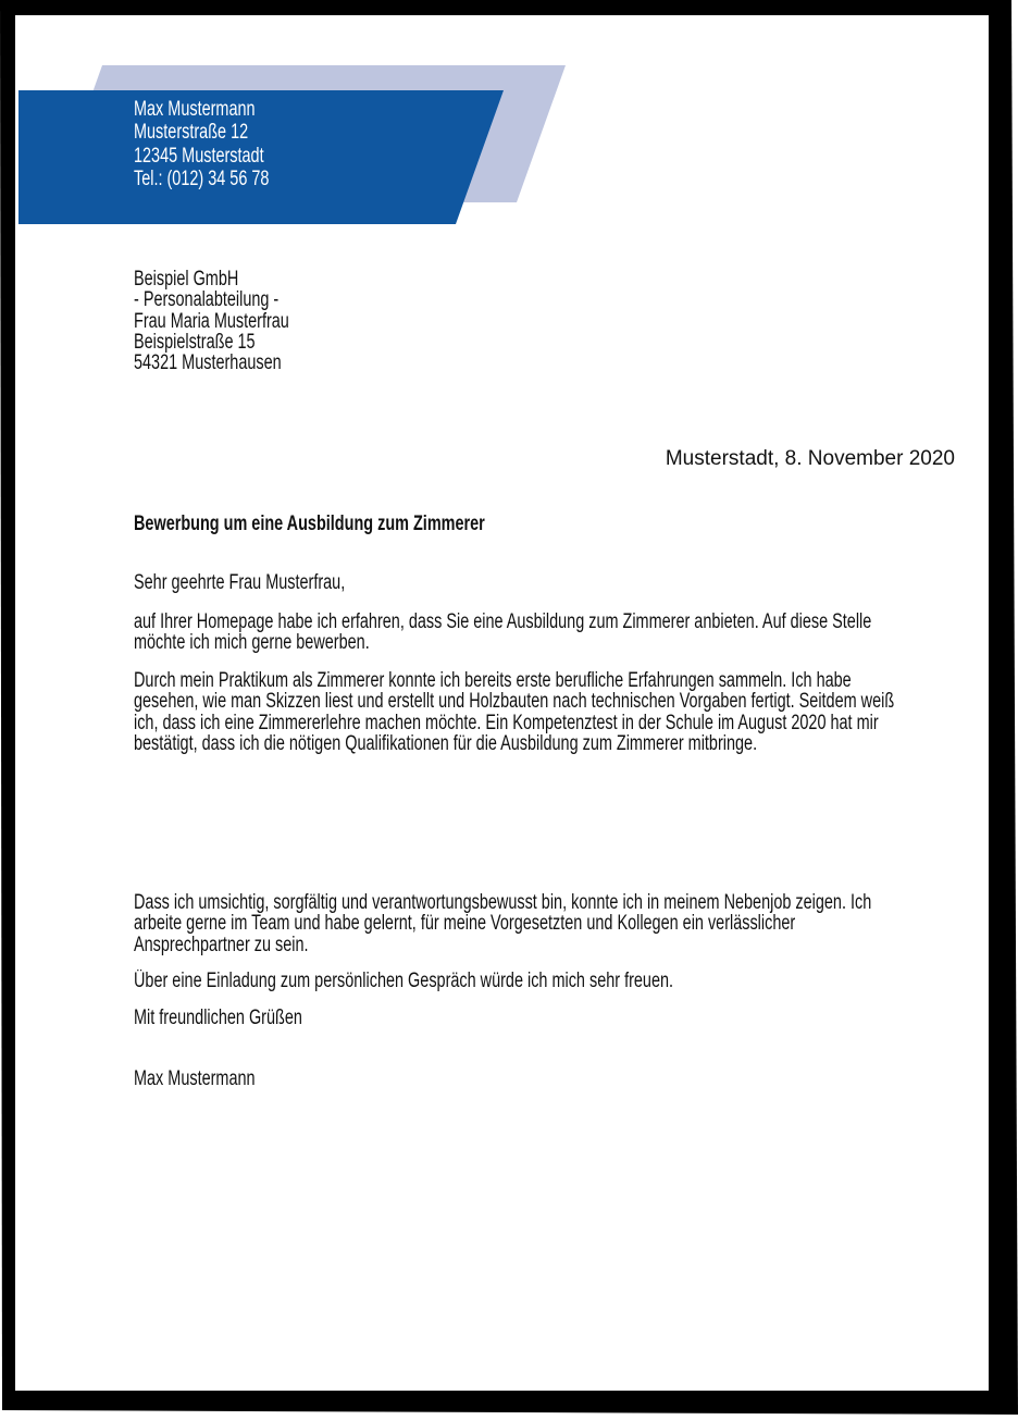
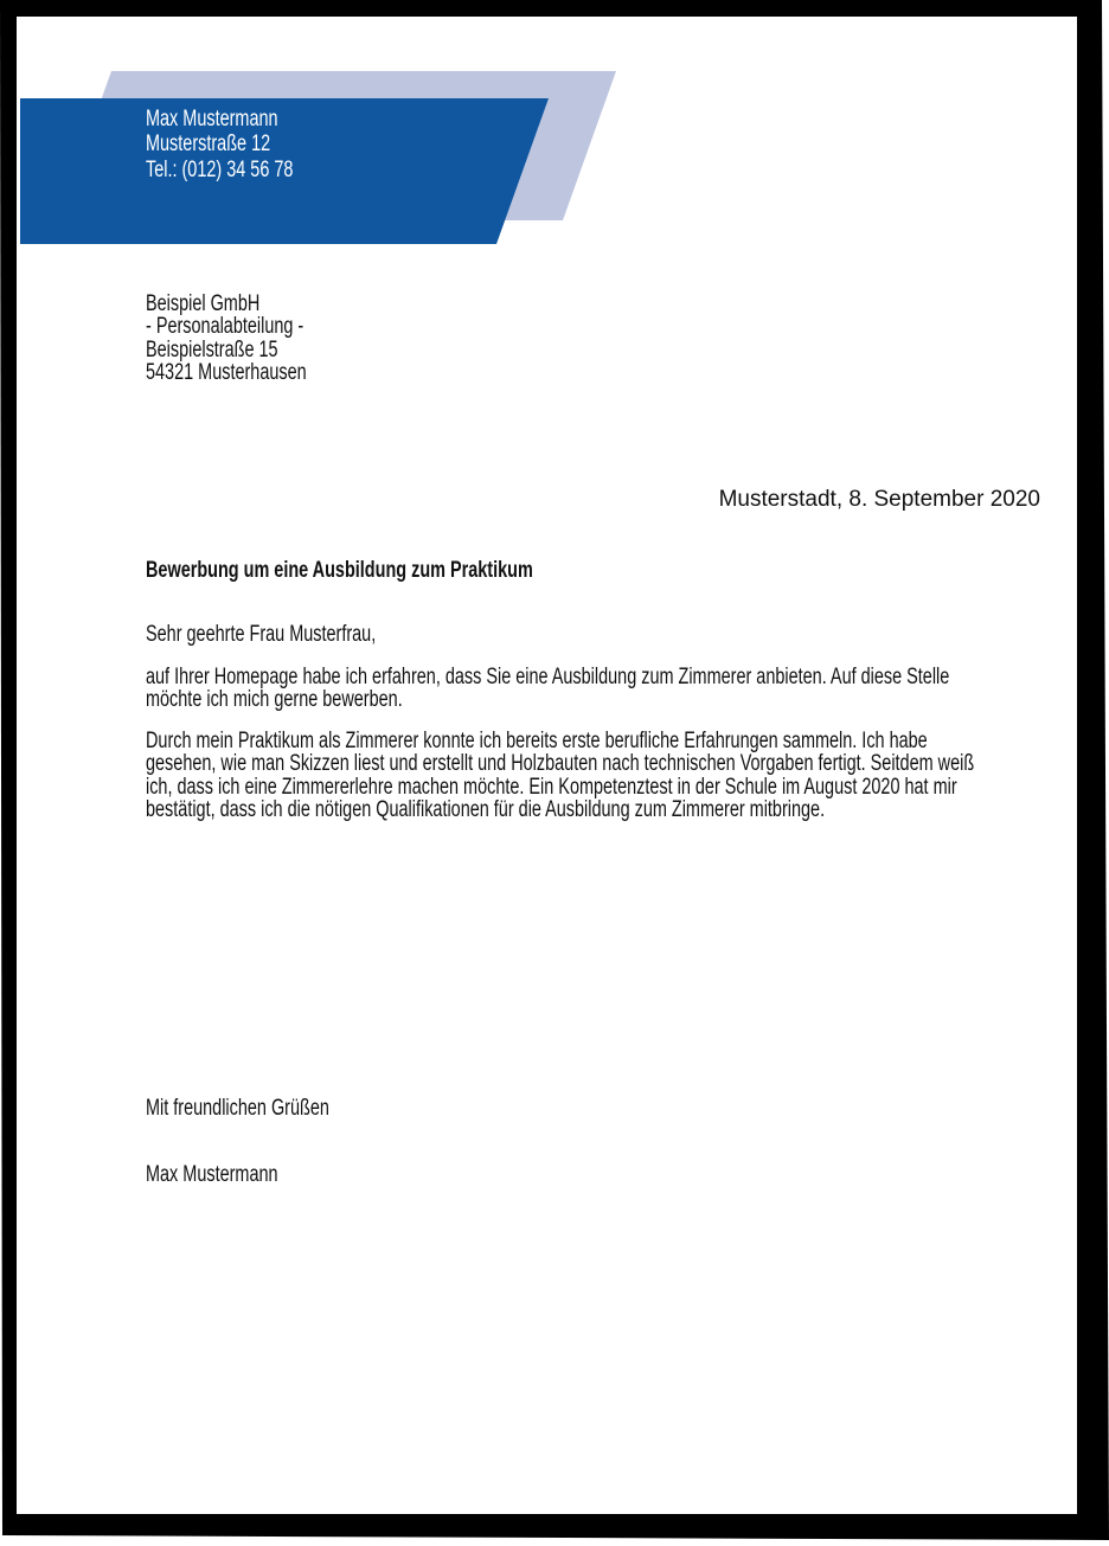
  Max Mustermann
  Musterstraße 12
- 12345 Musterstadt
  Tel.: (012) 34 56 78
  Beispiel GmbH
  - Personalabteilung -
- Frau Maria Musterfrau
  Beispielstraße 15
  54321 Musterhausen
- Musterstadt, 8. November 2020
+ Musterstadt, 8. September 2020
- Bewerbung um eine Ausbildung zum Zimmerer
+ Bewerbung um eine Ausbildung zum Praktikum
  Sehr geehrte Frau Musterfrau,
  auf Ihrer Homepage habe ich erfahren, dass Sie eine Ausbildung zum Zimmerer anbieten. Auf diese Stelle möchte ich mich gerne bewerben.
  Durch mein Praktikum als Zimmerer konnte ich bereits erste berufliche Erfahrungen sammeln. Ich habe gesehen, wie man Skizzen liest und erstellt und Holzbauten nach technischen Vorgaben fertigt. Seitdem weiß ich, dass ich eine Zimmererlehre machen möchte. Ein Kompetenztest in der Schule im August 2020 hat mir bestätigt, dass ich die nötigen Qualifikationen für die Ausbildung zum Zimmerer mitbringe.
- Dass ich umsichtig, sorgfältig und verantwortungsbewusst bin, konnte ich in meinem Nebenjob zeigen. Ich arbeite gerne im Team und habe gelernt, für meine Vorgesetzten und Kollegen ein verlässlicher Ansprechpartner zu sein.
- Über eine Einladung zum persönlichen Gespräch würde ich mich sehr freuen.
  Mit freundlichen Grüßen
  Max Mustermann
